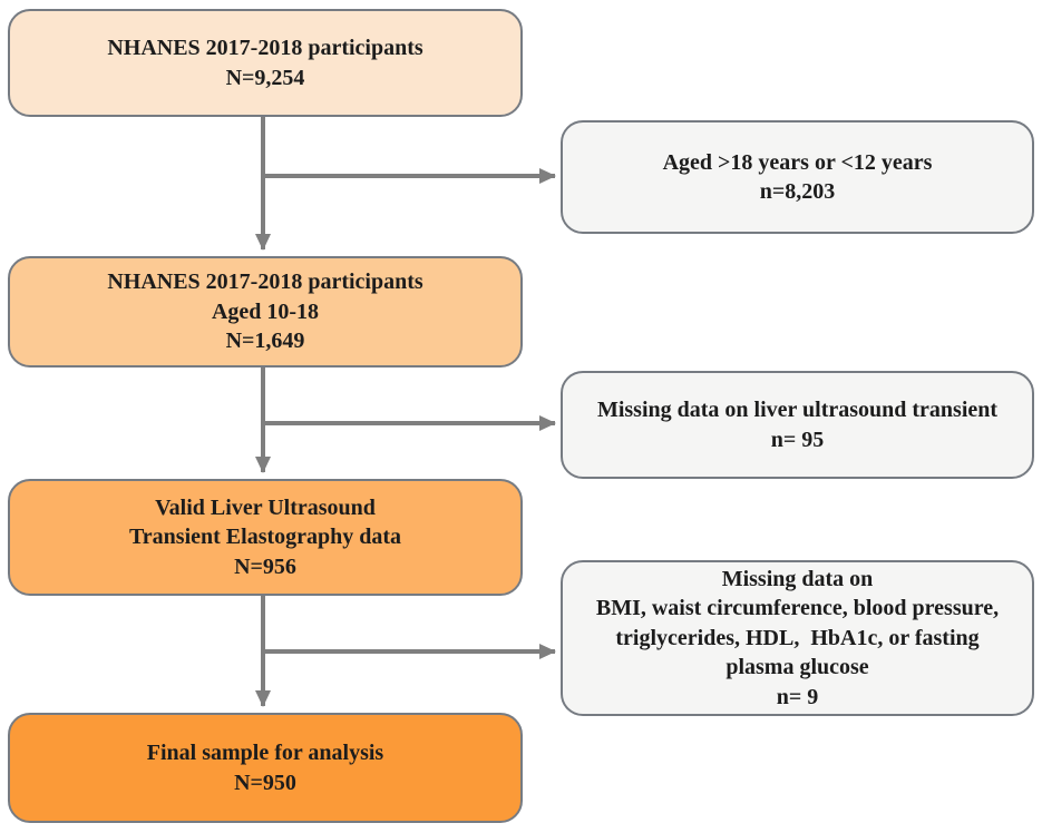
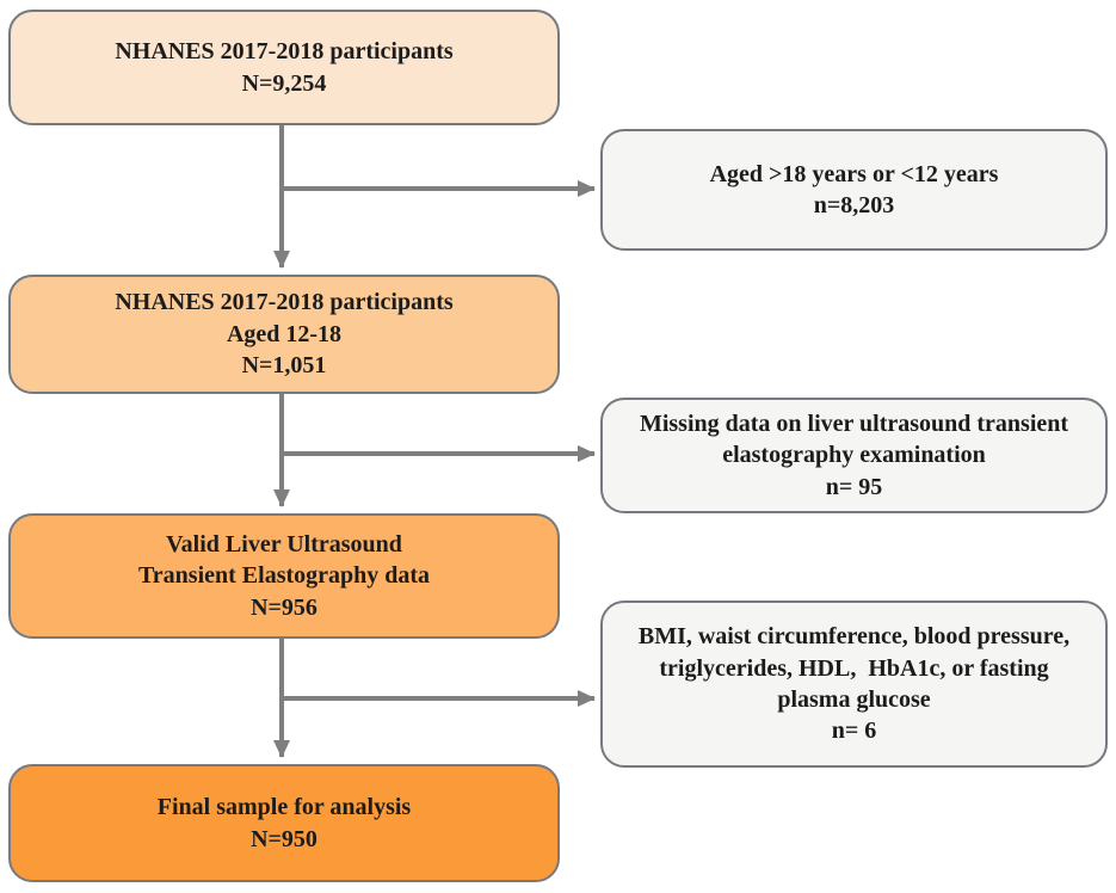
  NHANES 2017-2018 participants
  N=9,254
  Aged >18 years or <12 years
  n=8,203
  NHANES 2017-2018 participants
- Aged 10-18
+ Aged 12-18
- N=1,649
+ N=1,051
  Missing data on liver ultrasound transient
+ elastography examination
  n= 95
  Valid Liver Ultrasound
  Transient Elastography data
  N=956
- Missing data on
  BMI, waist circumference, blood pressure,
  triglycerides, HDL, HbA1c, or fasting
  plasma glucose
- n= 9
+ n= 6
  Final sample for analysis
  N=950
